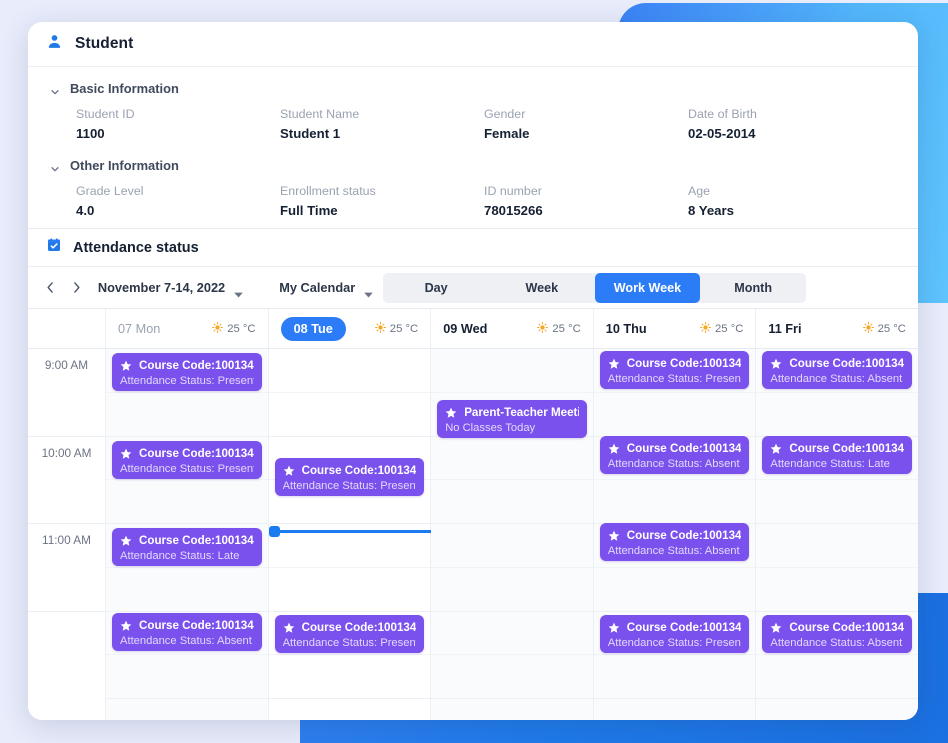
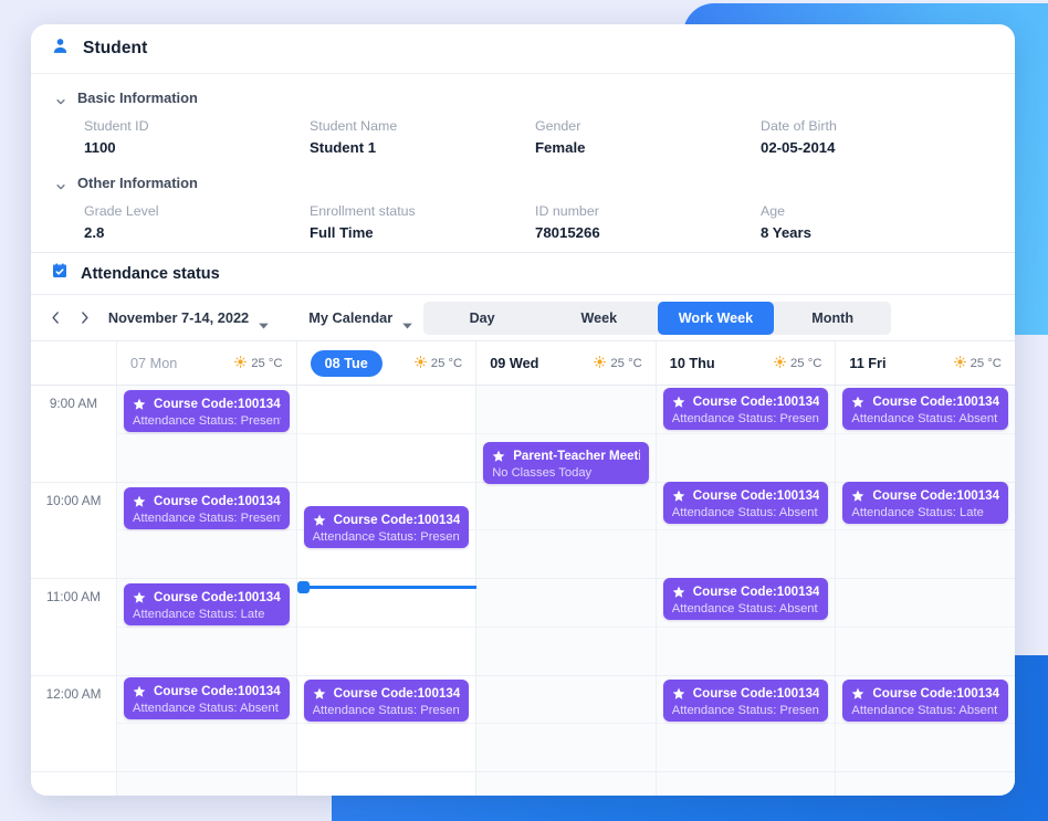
  Student
  Basic Information
  Student ID
  1100
  Student Name
  Student 1
  Gender
  Female
  Date of Birth
  02-05-2014
  Other Information
  Grade Level
- 4.0
+ 2.8
  Enrollment status
  Full Time
  ID number
  78015266
  Age
  8 Years
  Attendance status
  November 7-14, 2022
  My Calendar
  Day
  Week
  Work Week
  Month
  07 Mon
  25 °C
  08 Tue
  25 °C
  09 Wed
  25 °C
  10 Thu
  25 °C
  11 Fri
  25 °C
  9:00 AM
  10:00 AM
  11:00 AM
+ 12:00 AM
  Course Code:100134
  Attendance Status: Presen
  Course Code:100134
  Attendance Status: Presen
  Course Code:100134
  Attendance Status: Late
  Course Code:100134
  Attendance Status: Absent
  Course Code:100134
  Attendance Status: Presen
  Course Code:100134
  Attendance Status: Presen
  Parent-Teacher Meet
  No Classes Today
  Course Code:100134
  Attendance Status: Presen
  Course Code:100134
  Attendance Status: Absent
  Course Code:100134
  Attendance Status: Absent
  Course Code:100134
  Attendance Status: Presen
  Course Code:100134
  Attendance Status: Absent
  Course Code:100134
  Attendance Status: Late
  Course Code:100134
  Attendance Status: Absent
